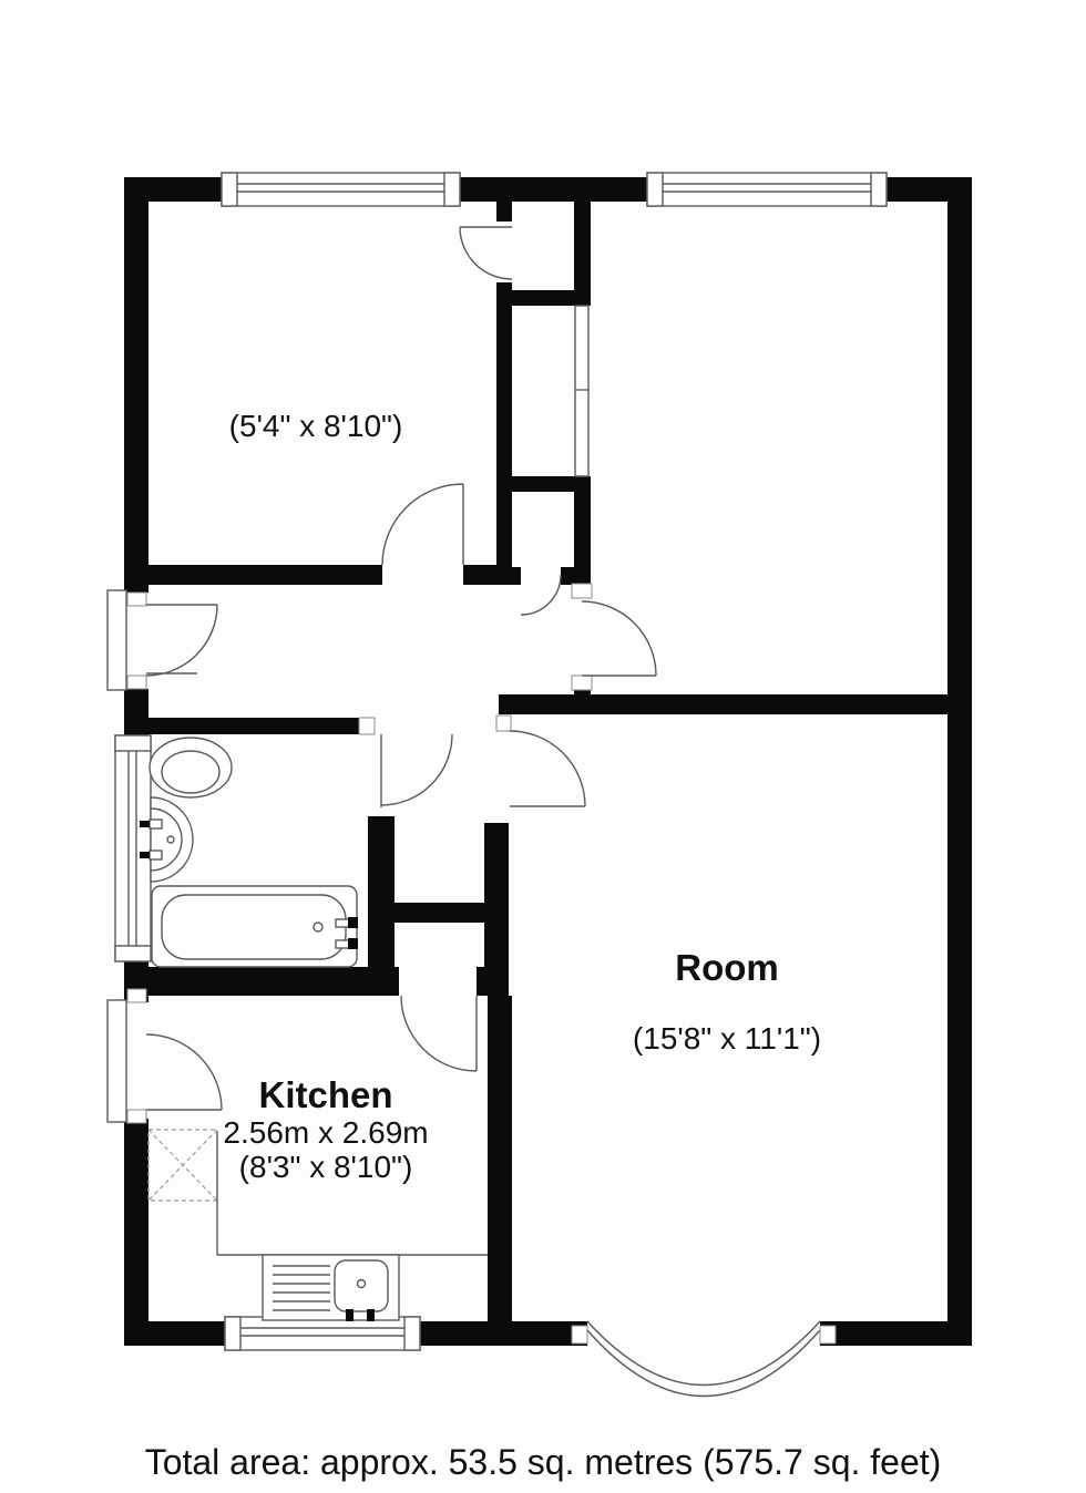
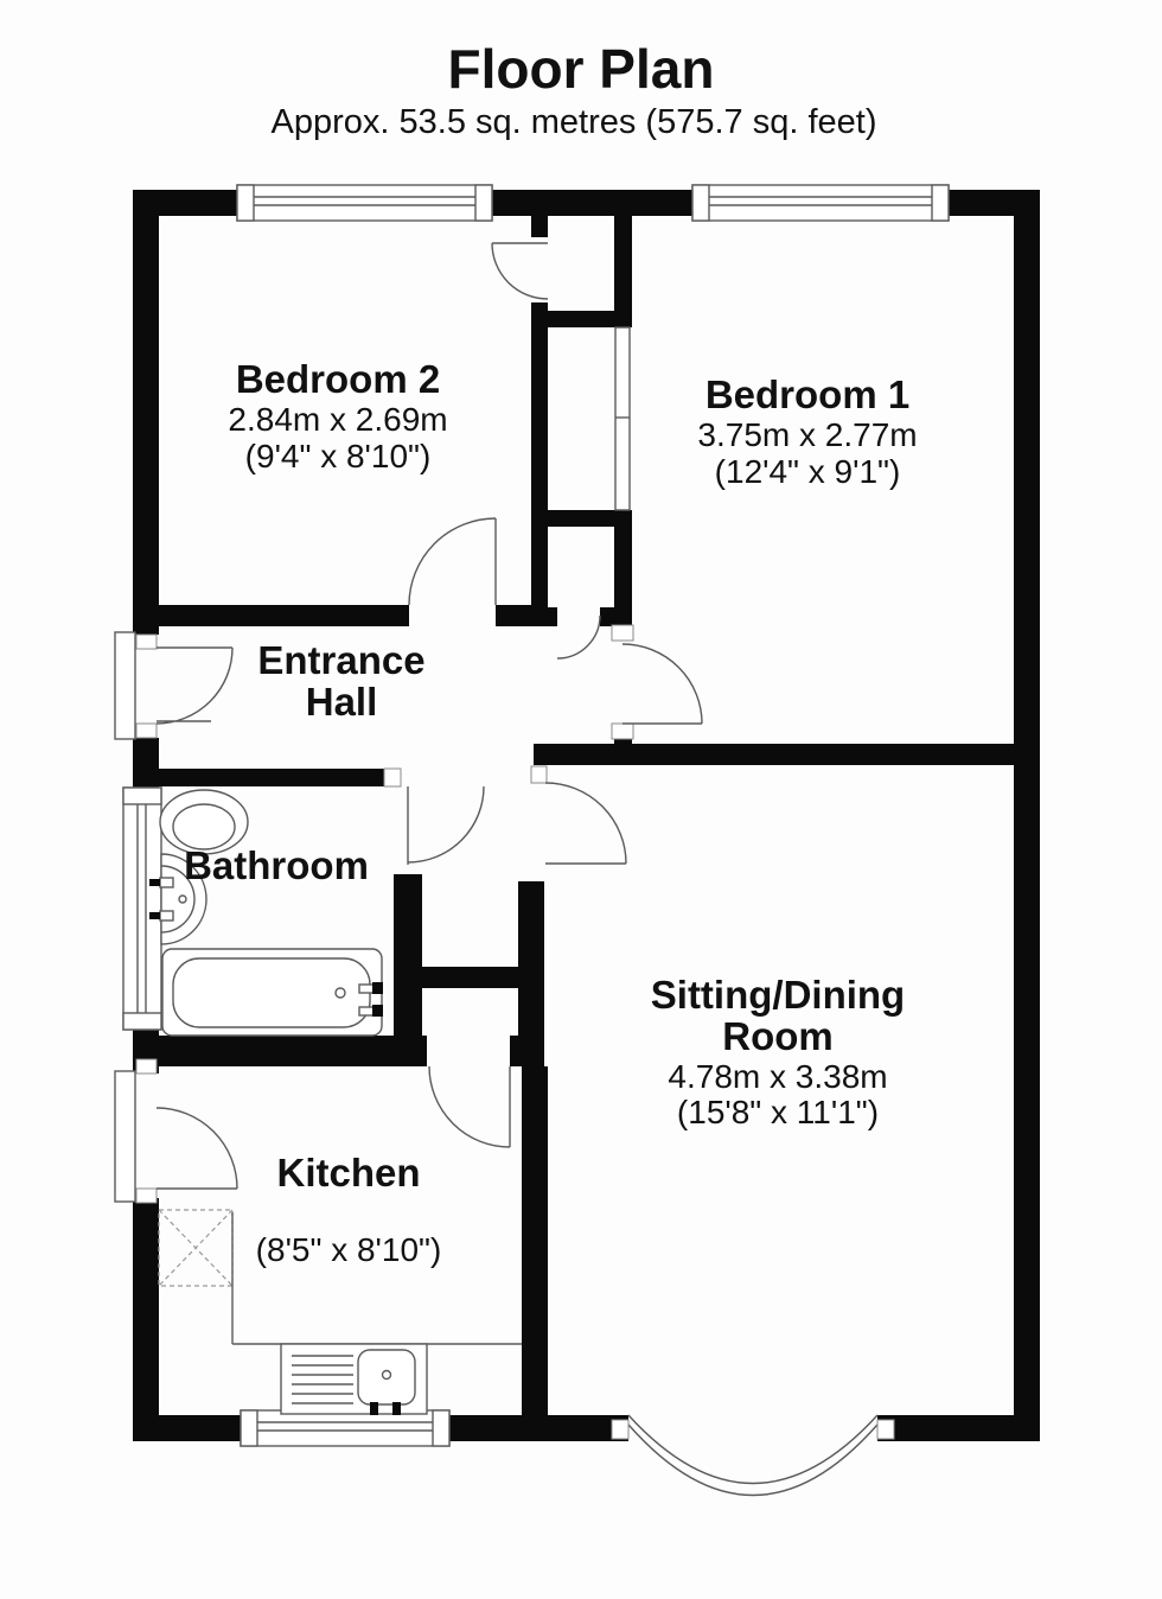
+ Floor Plan
+ Approx. 53.5 sq. metres (575.7 sq. feet)
+ Bedroom 2
+ 2.84m x 2.69m
- (5'4" x 8'10")
+ (9'4" x 8'10")
+ Bedroom 1
+ 3.75m x 2.77m
+ (12'4" x 9'1")
+ Entrance
+ Hall
+ Bathroom
+ Sitting/Dining
  Room
+ 4.78m x 3.38m
  (15'8" x 11'1")
  Kitchen
- 2.56m x 2.69m
- (8'3" x 8'10")
+ (8'5" x 8'10")
- Total area: approx. 53.5 sq. metres (575.7 sq. feet)
